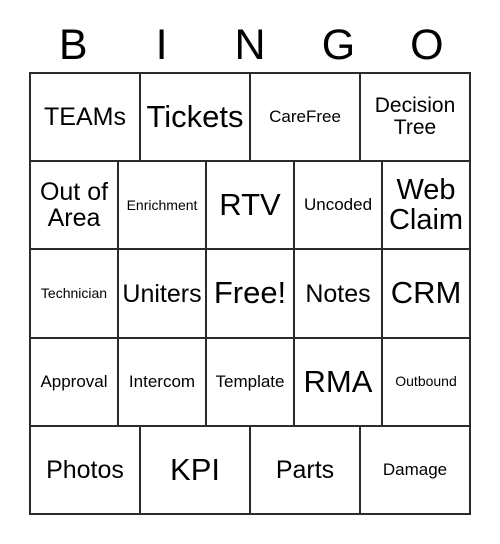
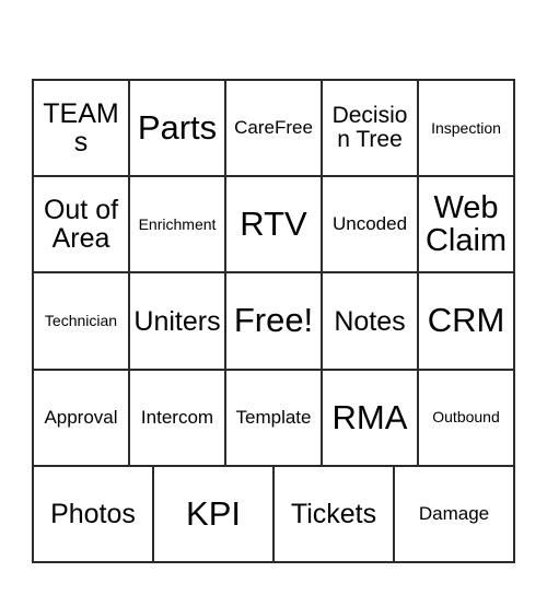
- B
- I
- N
- G
- O
  TEAMs
- Tickets
+ Parts
  CareFree
  Decision Tree
+ Inspection
  Out of Area
  Enrichment
  RTV
  Uncoded
  Web Claim
  Technician
  Uniters
  Free!
  Notes
  CRM
  Approval
  Intercom
  Template
  RMA
  Outbound
  Photos
  KPI
- Parts
+ Tickets
  Damage
